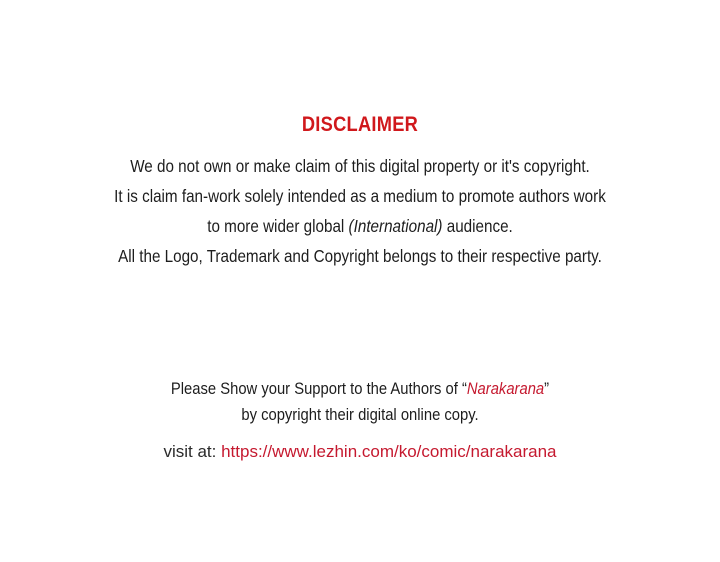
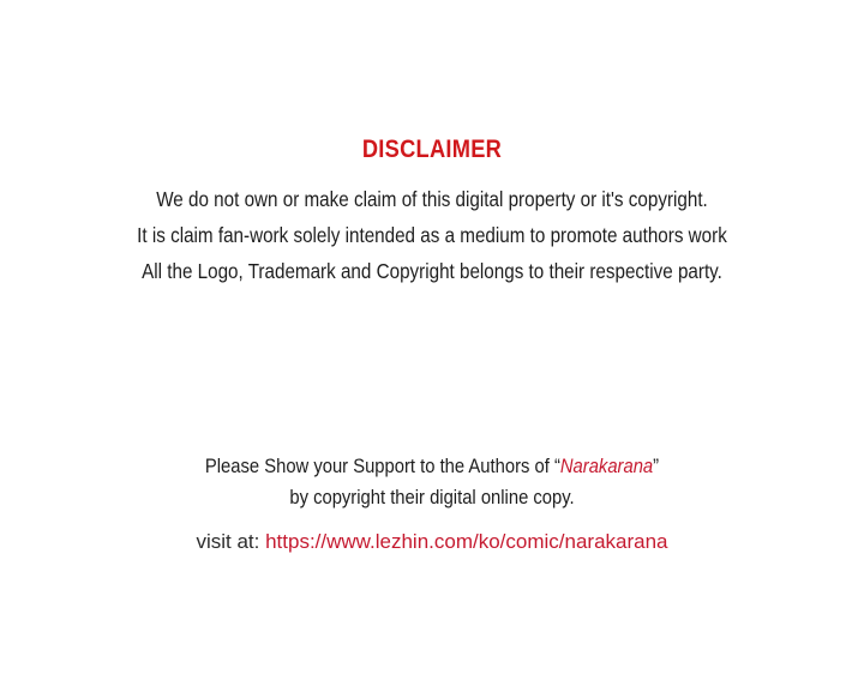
  DISCLAIMER
  We do not own or make claim of this digital property or it's copyright.
  It is claim fan-work solely intended as a medium to promote authors work
- to more wider global (International) audience.
  All the Logo, Trademark and Copyright belongs to their respective party.
  Please Show your Support to the Authors of “Narakarana”
  by copyright their digital online copy.
  visit at: https://www.lezhin.com/ko/comic/narakarana
